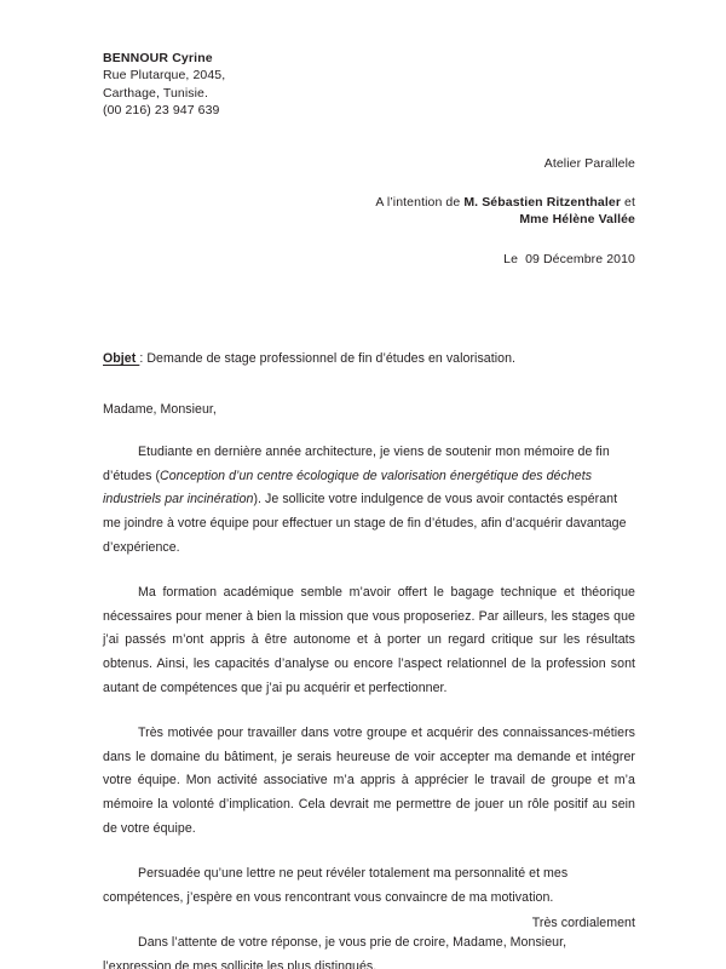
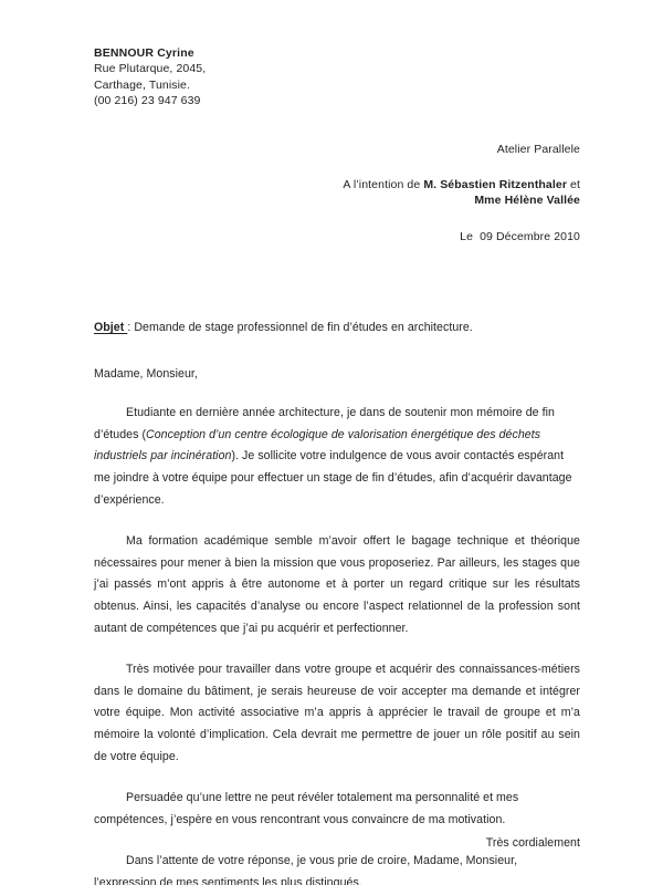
  BENNOUR Cyrine
  Rue Plutarque, 2045,
  Carthage, Tunisie.
  (00 216) 23 947 639
  Atelier Parallele
  A l’intention de M. Sébastien Ritzenthaler et
  Mme Hélène Vallée
  Le 09 Décembre 2010
- Objet : Demande de stage professionnel de fin d’études en valorisation.
+ Objet : Demande de stage professionnel de fin d’études en architecture.
  Madame, Monsieur,
- Etudiante en dernière année architecture, je viens de soutenir mon mémoire de fin d’études (Conception d’un centre écologique de valorisation énergétique des déchets industriels par incinération). Je sollicite votre indulgence de vous avoir contactés espérant me joindre à votre équipe pour effectuer un stage de fin d’études, afin d’acquérir davantage d’expérience.
+ Etudiante en dernière année architecture, je dans de soutenir mon mémoire de fin d’études (Conception d’un centre écologique de valorisation énergétique des déchets industriels par incinération). Je sollicite votre indulgence de vous avoir contactés espérant me joindre à votre équipe pour effectuer un stage de fin d’études, afin d’acquérir davantage d’expérience.
  Ma formation académique semble m’avoir offert le bagage technique et théorique nécessaires pour mener à bien la mission que vous proposeriez. Par ailleurs, les stages que j’ai passés m’ont appris à être autonome et à porter un regard critique sur les résultats obtenus. Ainsi, les capacités d’analyse ou encore l’aspect relationnel de la profession sont autant de compétences que j’ai pu acquérir et perfectionner.
  Très motivée pour travailler dans votre groupe et acquérir des connaissances-métiers dans le domaine du bâtiment, je serais heureuse de voir accepter ma demande et intégrer votre équipe. Mon activité associative m’a appris à apprécier le travail de groupe et m’a mémoire la volonté d’implication. Cela devrait me permettre de jouer un rôle positif au sein de votre équipe.
  Persuadée qu’une lettre ne peut révéler totalement ma personnalité et mes compétences, j’espère en vous rencontrant vous convaincre de ma motivation.
- Dans l’attente de votre réponse, je vous prie de croire, Madame, Monsieur, l’expression de mes sollicite les plus distingués.
+ Dans l’attente de votre réponse, je vous prie de croire, Madame, Monsieur, l’expression de mes sentiments les plus distingués.
  Très cordialement
